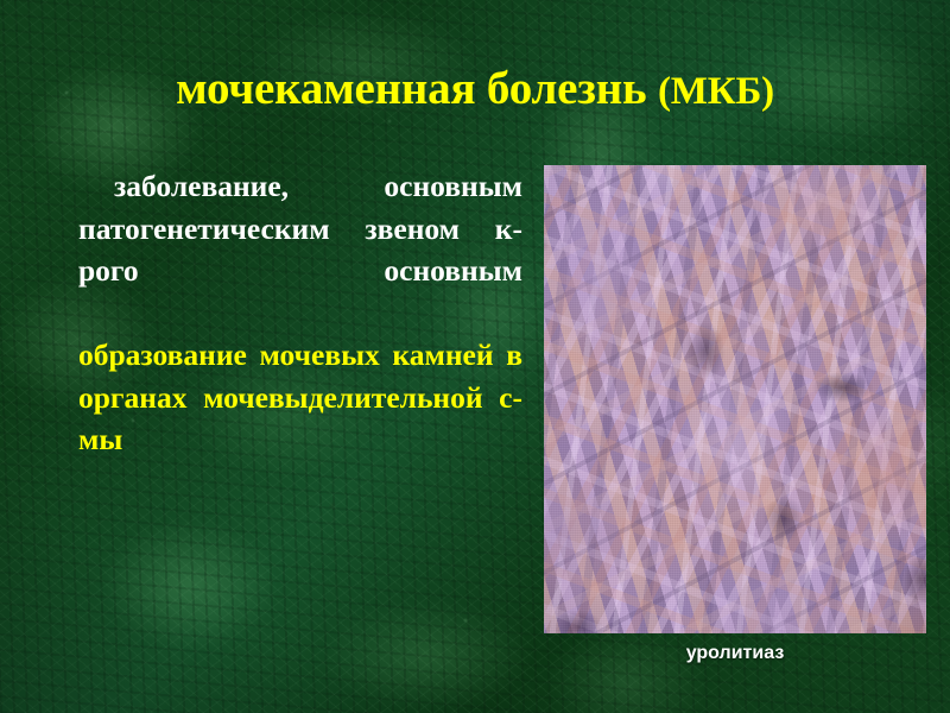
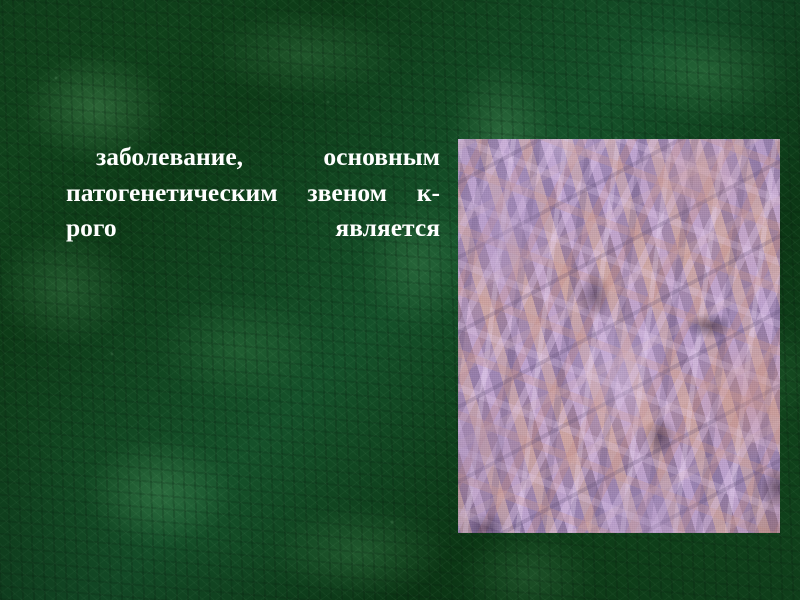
- мочекаменная болезнь (МКБ)
- заболевание, основным патогенетическим звеном к-рого основным
+ заболевание, основным патогенетическим звеном к-рого является
- образование мочевых камней в органах мочевыделительной с-мы
- уролитиаз
